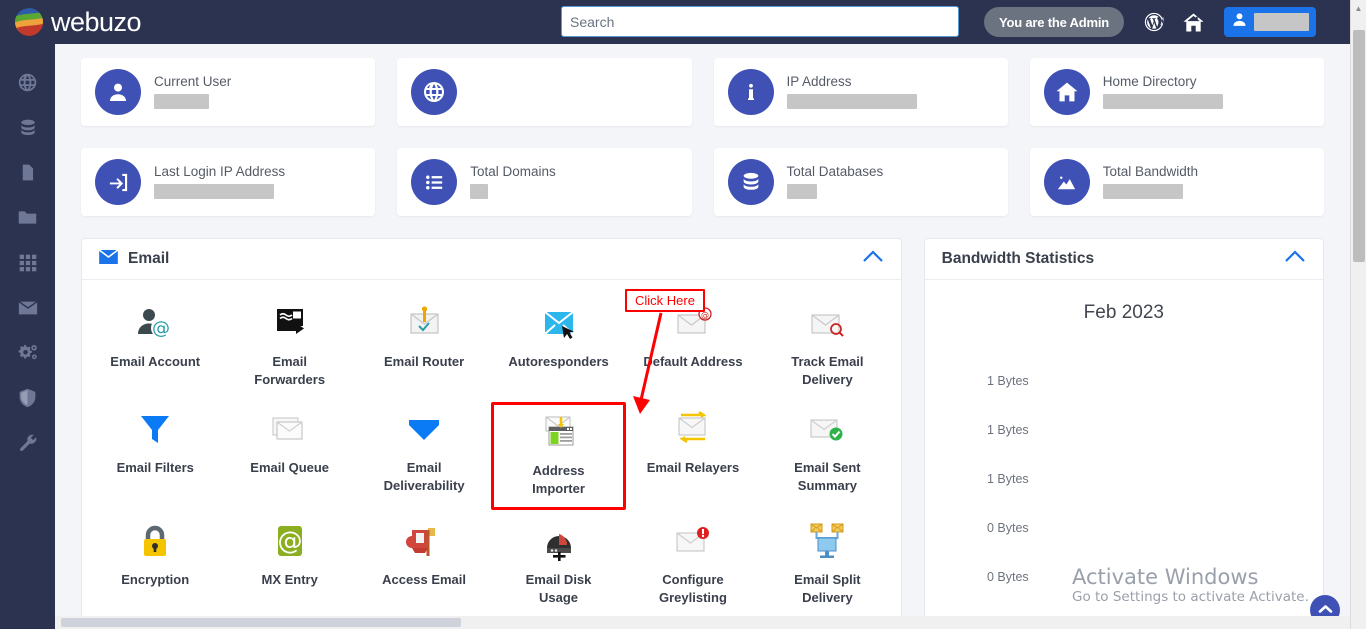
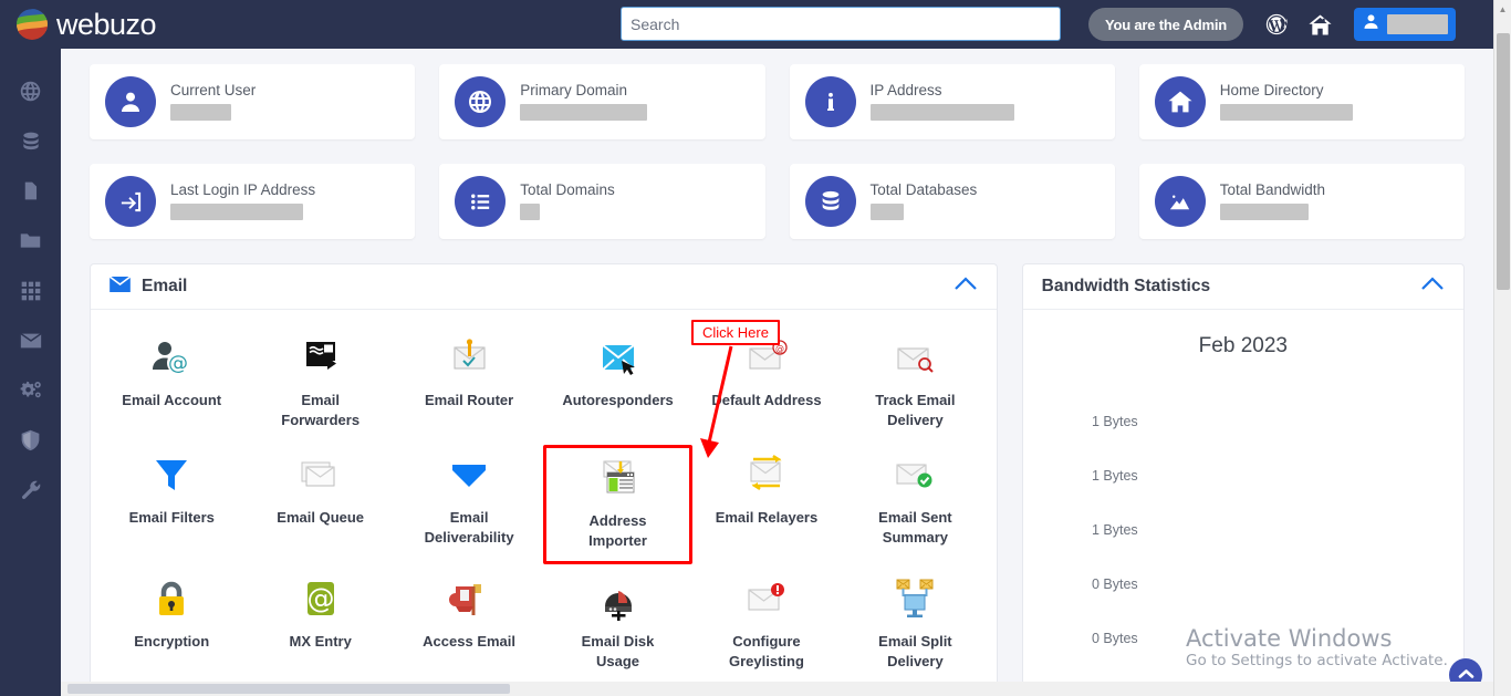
  webuzo
  Search
  You are the Admin
  Current User
+ Primary Domain
  IP Address
  Home Directory
  Last Login IP Address
  Total Domains
  Total Databases
  Total Bandwidth
  Email
  @
  Email Account
  Email Forwarders
  Email Router
  Autoresponders
  @
  Default Address
  Track Email Delivery
  Email Filters
  Email Queue
  Email Deliverability
  Address Importer
  Email Relayers
  Email Sent Summary
  Encryption
  @
  MX Entry
  Access Email
  Email Disk Usage
  Configure Greylisting
  Email Split Delivery
  Bandwidth Statistics
  Feb 2023
  1 Bytes
  1 Bytes
  1 Bytes
  0 Bytes
  0 Bytes
  Click Here
  Activate Windows
  Go to Settings to activate Activate.
  ▲
